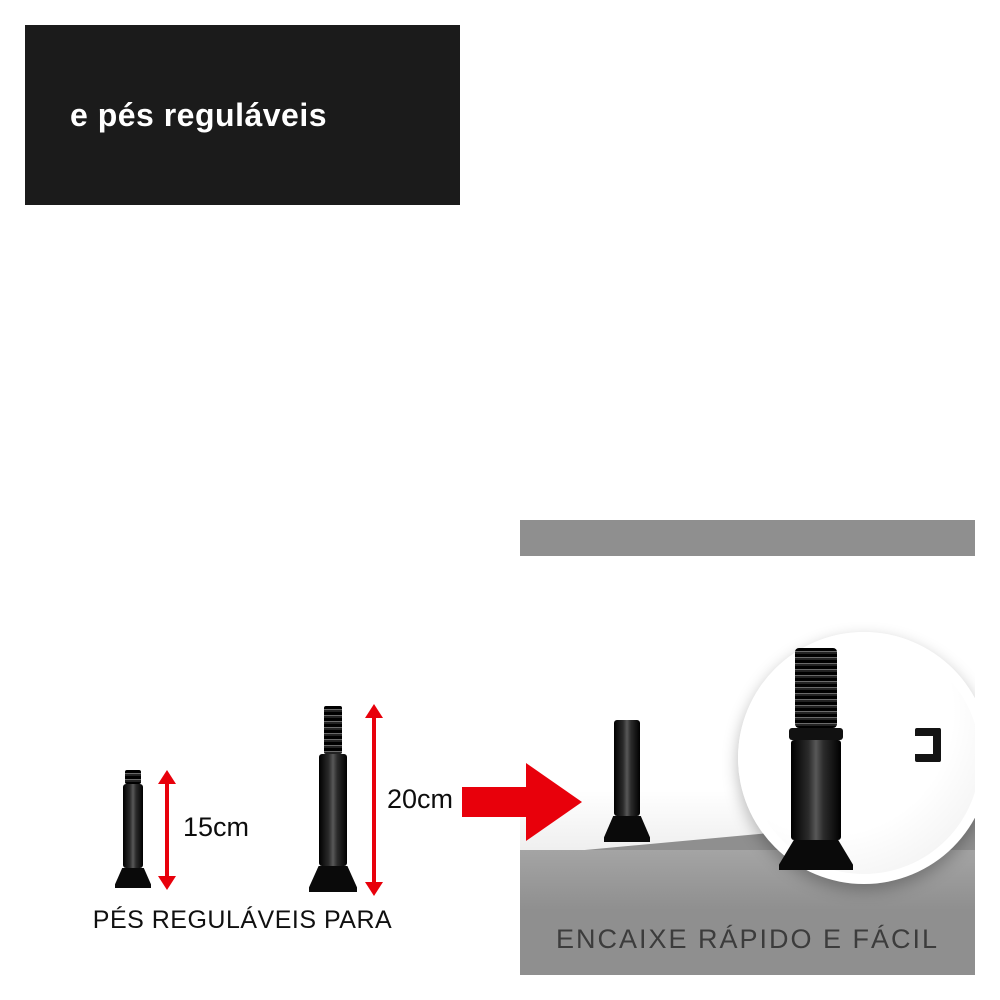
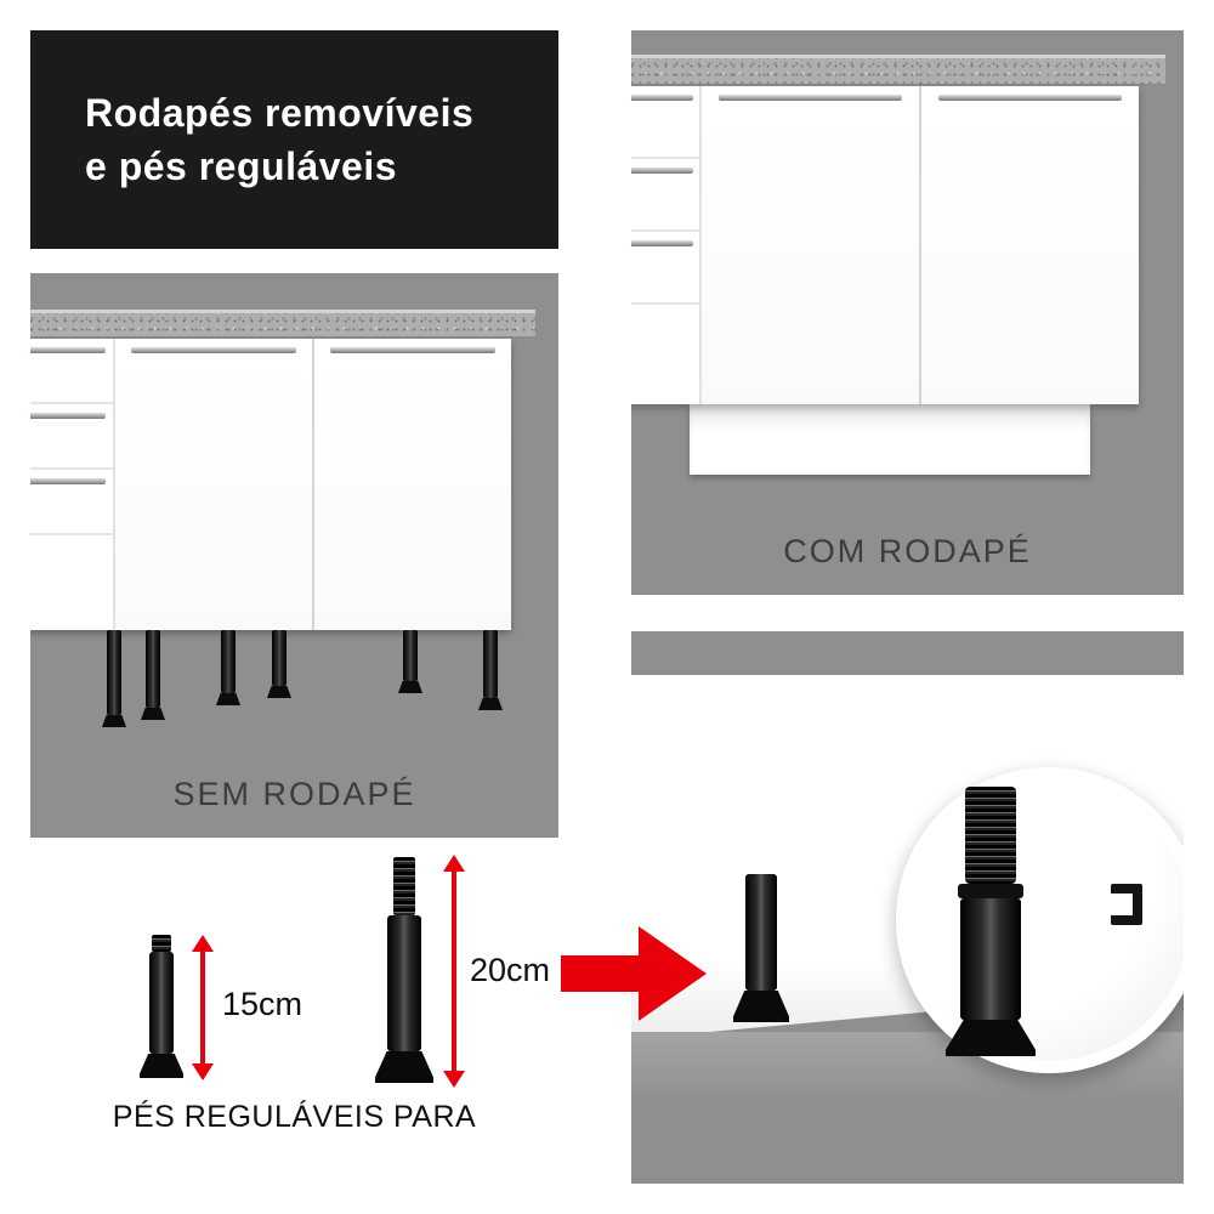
+ Rodapés removíveis
  e pés reguláveis
+ COM RODAPÉ
+ SEM RODAPÉ
  15cm
  20cm
  PÉS REGULÁVEIS PARA
- ENCAIXE RÁPIDO E FÁCIL
